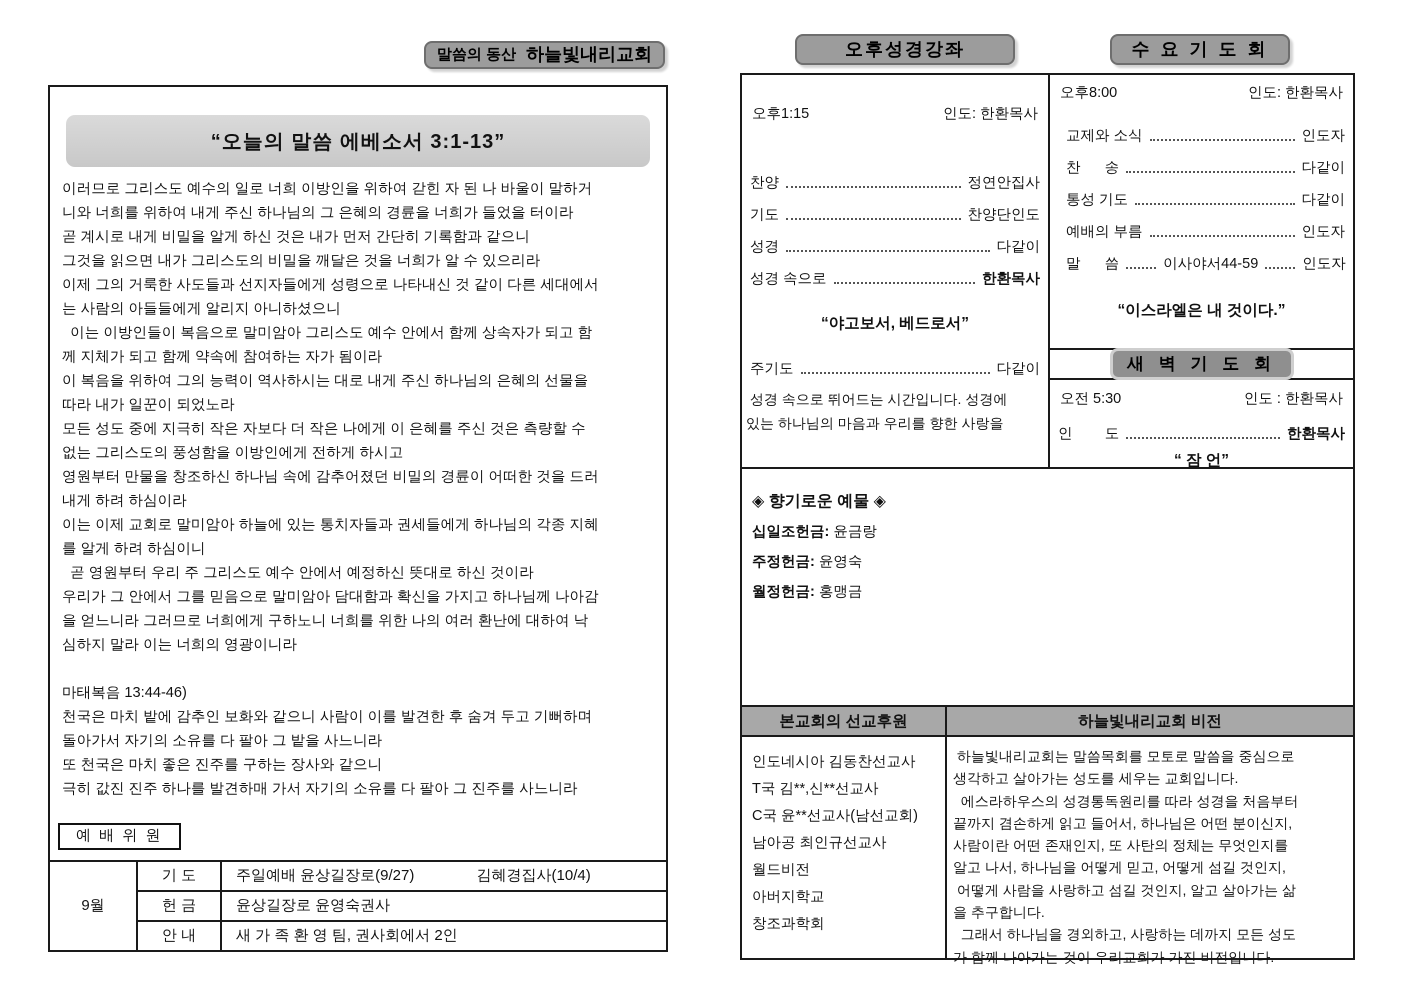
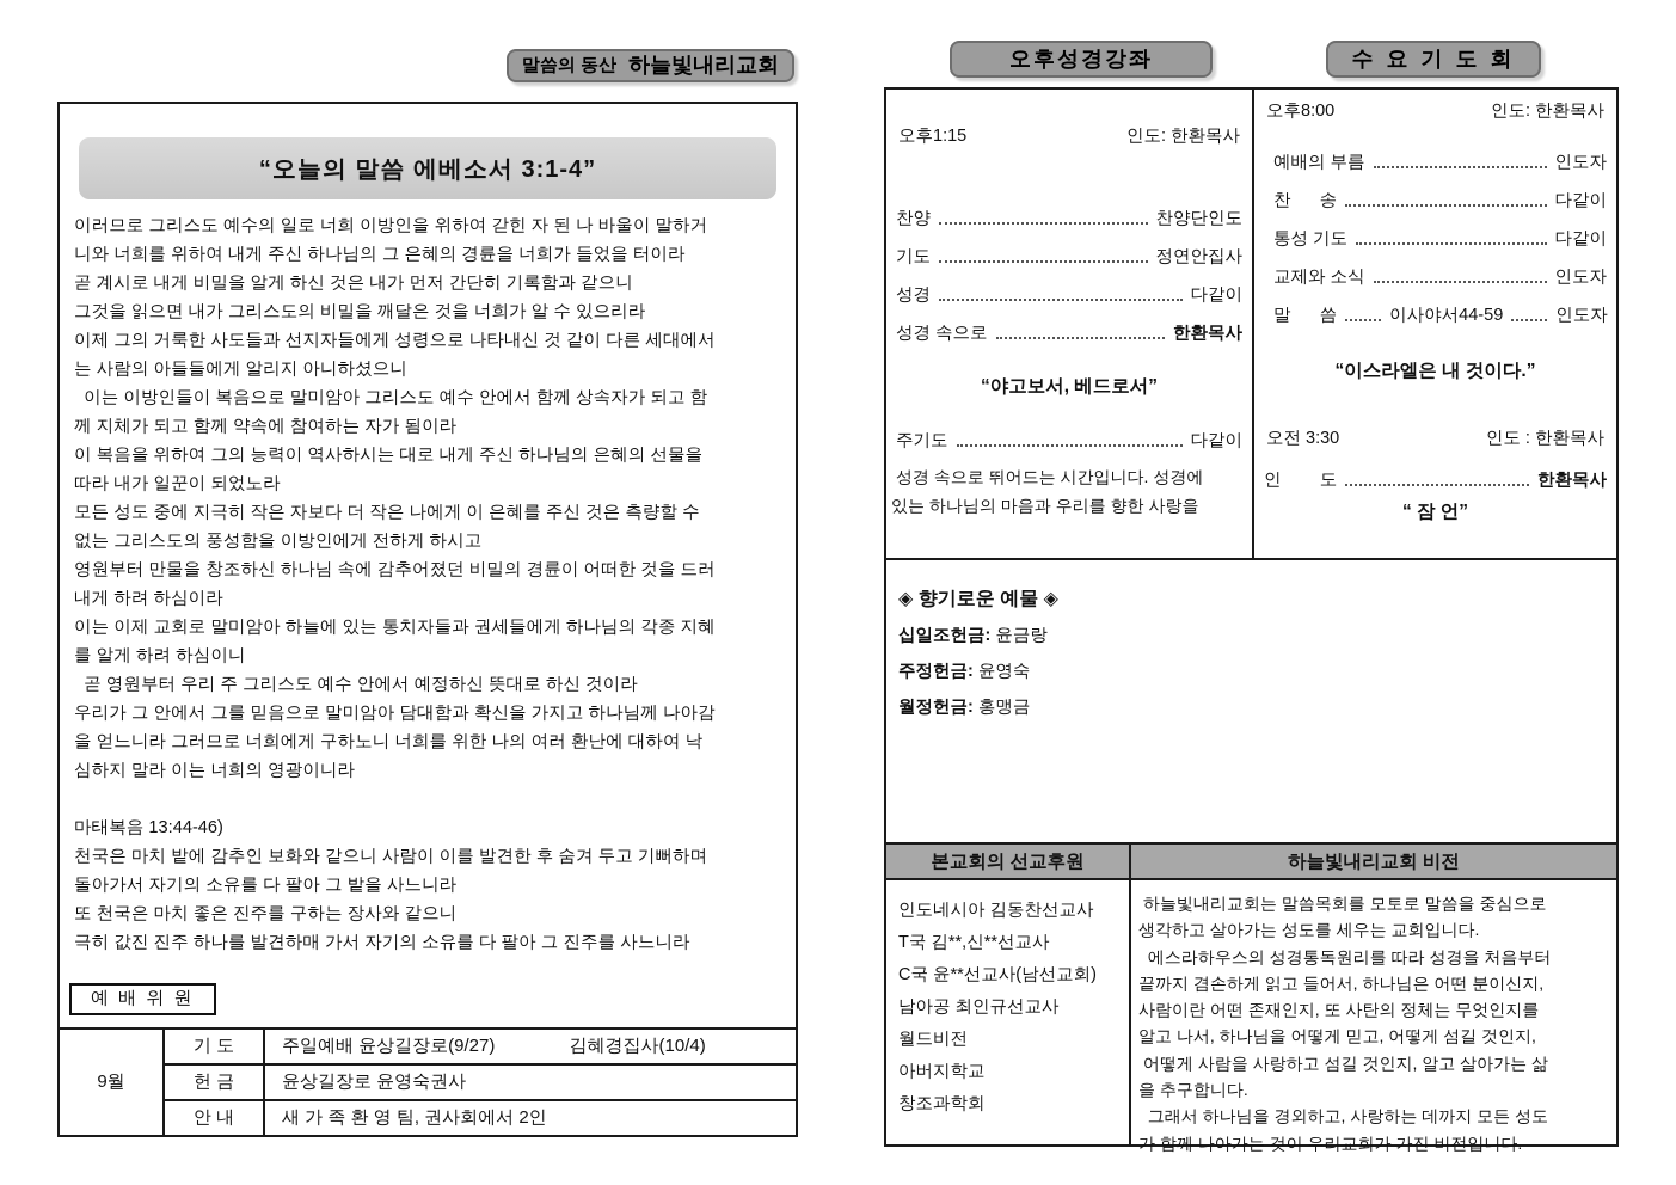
  말씀의 동산
  하늘빛내리교회
- “오늘의 말씀 에베소서 3:1-13”
+ “오늘의 말씀 에베소서 3:1-4”
  이러므로 그리스도 예수의 일로 너희 이방인을 위하여 갇힌 자 된 나 바울이 말하거
  니와 너희를 위하여 내게 주신 하나님의 그 은혜의 경륜을 너희가 들었을 터이라
  곧 계시로 내게 비밀을 알게 하신 것은 내가 먼저 간단히 기록함과 같으니
  그것을 읽으면 내가 그리스도의 비밀을 깨달은 것을 너희가 알 수 있으리라
  이제 그의 거룩한 사도들과 선지자들에게 성령으로 나타내신 것 같이 다른 세대에서
  는 사람의 아들들에게 알리지 아니하셨으니
  이는 이방인들이 복음으로 말미암아 그리스도 예수 안에서 함께 상속자가 되고 함
  께 지체가 되고 함께 약속에 참여하는 자가 됨이라
  이 복음을 위하여 그의 능력이 역사하시는 대로 내게 주신 하나님의 은혜의 선물을
  따라 내가 일꾼이 되었노라
  모든 성도 중에 지극히 작은 자보다 더 작은 나에게 이 은혜를 주신 것은 측량할 수
  없는 그리스도의 풍성함을 이방인에게 전하게 하시고
  영원부터 만물을 창조하신 하나님 속에 감추어졌던 비밀의 경륜이 어떠한 것을 드러
  내게 하려 하심이라
  이는 이제 교회로 말미암아 하늘에 있는 통치자들과 권세들에게 하나님의 각종 지혜
  를 알게 하려 하심이니
  곧 영원부터 우리 주 그리스도 예수 안에서 예정하신 뜻대로 하신 것이라
  우리가 그 안에서 그를 믿음으로 말미암아 담대함과 확신을 가지고 하나님께 나아감
  을 얻느니라 그러므로 너희에게 구하노니 너희를 위한 나의 여러 환난에 대하여 낙
  심하지 말라 이는 너희의 영광이니라
  마태복음 13:44-46)
  천국은 마치 밭에 감추인 보화와 같으니 사람이 이를 발견한 후 숨겨 두고 기뻐하며
  돌아가서 자기의 소유를 다 팔아 그 밭을 사느니라
  또 천국은 마치 좋은 진주를 구하는 장사와 같으니
  극히 값진 진주 하나를 발견하매 가서 자기의 소유를 다 팔아 그 진주를 사느니라
  예 배 위 원
  9월	기 도	주일예배 윤상길장로(9/27) 김혜경집사(10/4)
  헌 금	윤상길장로 윤영숙권사
  안 내	새 가 족 환 영 팀, 권사회에서 2인
  오후성경강좌
  수 요 기 도 회
  오후1:15
  인도: 한환목사
  찬양
- 정연안집사
+ 찬양단인도
  기도
- 찬양단인도
+ 정연안집사
  성경
  다같이
  성경 속으로
  한환목사
  “야고보서, 베드로서”
  주기도
  다같이
  성경 속으로 뛰어드는 시간입니다. 성경에
  있는 하나님의 마음과 우리를 향한 사랑을
  오후8:00
  인도: 한환목사
- 교제와 소식
+ 예배의 부름
  인도자
  찬 송
  다같이
  통성 기도
  다같이
- 예배의 부름
+ 교제와 소식
  인도자
  말 씀
  이사야서44-59
  인도자
  “이스라엘은 내 것이다.”
- 새 벽 기 도 회
- 오전 5:30
+ 오전 3:30
  인도 : 한환목사
  인 도
  한환목사
  “ 잠 언”
  ◈ 향기로운 예물 ◈
  십일조헌금: 윤금랑
  주정헌금: 윤영숙
  월정헌금: 홍맹금
  본교회의 선교후원
  하늘빛내리교회 비전
  인도네시아 김동찬선교사
  T국 김**,신**선교사
  C국 윤**선교사(남선교회)
  남아공 최인규선교사
  월드비전
  아버지학교
  창조과학회
  하늘빛내리교회는 말씀목회를 모토로 말씀을 중심으로
  생각하고 살아가는 성도를 세우는 교회입니다.
  에스라하우스의 성경통독원리를 따라 성경을 처음부터
  끝까지 겸손하게 읽고 들어서, 하나님은 어떤 분이신지,
  사람이란 어떤 존재인지, 또 사탄의 정체는 무엇인지를
  알고 나서, 하나님을 어떻게 믿고, 어떻게 섬길 것인지,
  어떻게 사람을 사랑하고 섬길 것인지, 알고 살아가는 삶
  을 추구합니다.
  그래서 하나님을 경외하고, 사랑하는 데까지 모든 성도
  가 함께 나아가는 것이 우리교회가 가진 비전입니다.
